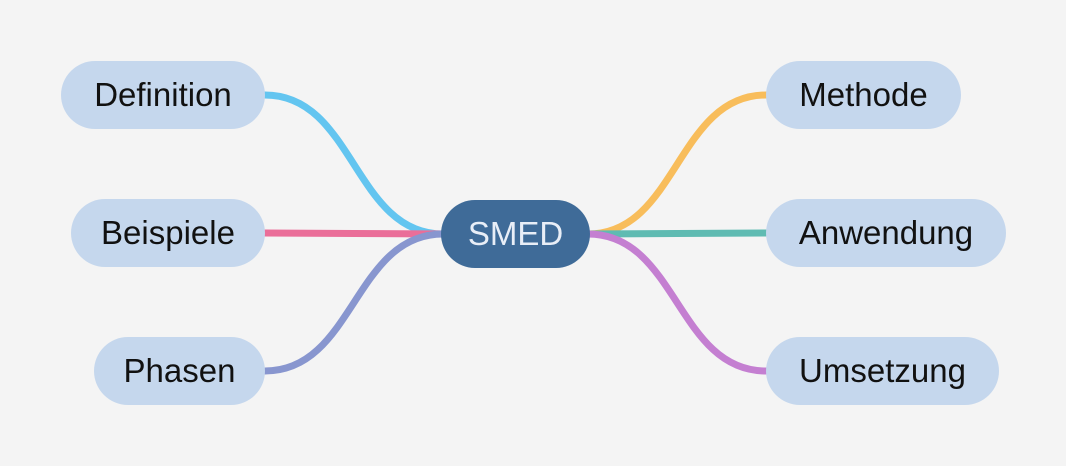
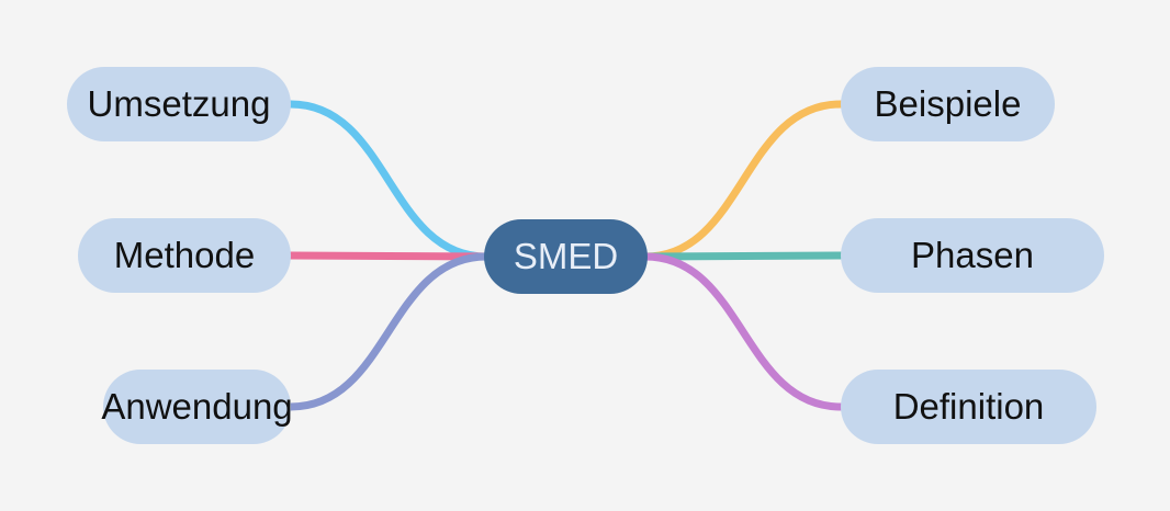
  SMED
- Definition
+ Umsetzung
- Beispiele
+ Methode
- Phasen
+ Anwendung
- Methode
+ Beispiele
- Anwendung
+ Phasen
- Umsetzung
+ Definition
